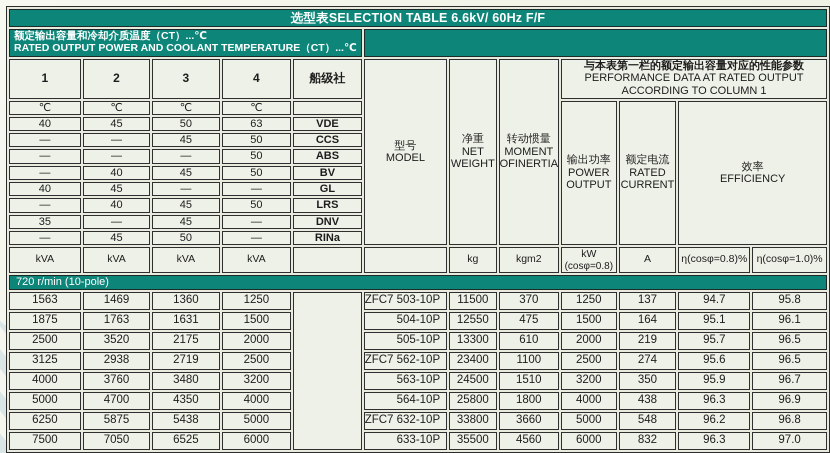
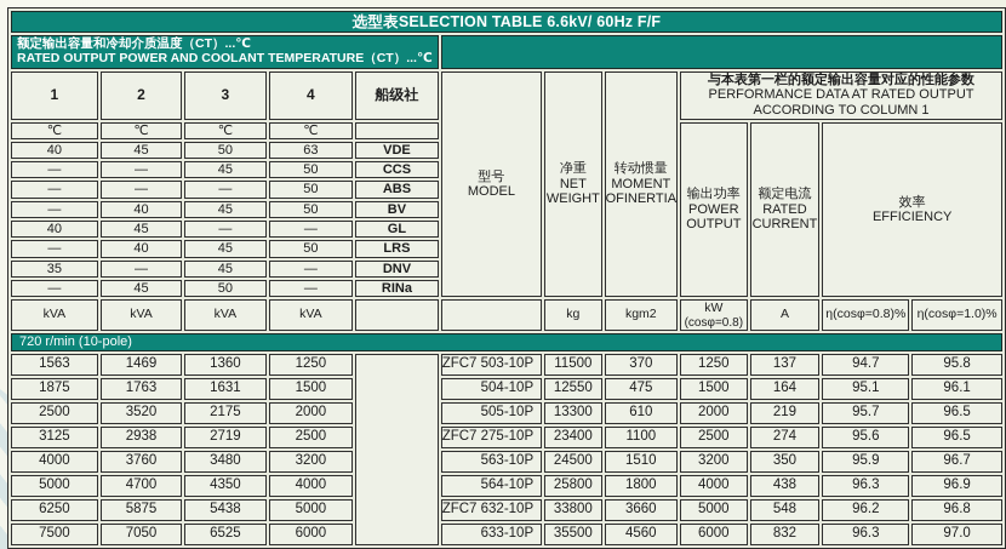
  选型表SELECTION TABLE 6.6kV/ 60Hz F/F
  额定输出容量和冷却介质温度（CT）...℃ RATED OUTPUT POWER AND COOLANT TEMPERATURE（CT）...℃
  1	2	3	4	船级社	型号 MODEL	净重 NET WEIGHT	转动惯量 MOMENT OFINERTIA	与本表第一栏的额定输出容量对应的性能参数 PERFORMANCE DATA AT RATED OUTPUT ACCORDING TO COLUMN 1
  ℃	℃	℃	℃		输出功率 POWER OUTPUT	额定电流 RATED CURRENT	效率 EFFICIENCY
  40	45	50	63	VDE
  —	—	45	50	CCS
  —	—	—	50	ABS
  —	40	45	50	BV
  40	45	—	—	GL
  —	40	45	50	LRS
  35	—	45	—	DNV
  —	45	50	—	RINa
  kVA	kVA	kVA	kVA			kg	kgm2	kW (cosφ=0.8)	A	η(cosφ=0.8)%	η(cosφ=1.0)%
  720 r/min (10-pole)
  1563	1469	1360	1250		ZFC7 503-10P	11500	370	1250	137	94.7	95.8
  1875	1763	1631	1500	504-10P	12550	475	1500	164	95.1	96.1
  2500	3520	2175	2000	505-10P	13300	610	2000	219	95.7	96.5
- 3125	2938	2719	2500	ZFC7 562-10P	23400	1100	2500	274	95.6	96.5
+ 3125	2938	2719	2500	ZFC7 275-10P	23400	1100	2500	274	95.6	96.5
  4000	3760	3480	3200	563-10P	24500	1510	3200	350	95.9	96.7
  5000	4700	4350	4000	564-10P	25800	1800	4000	438	96.3	96.9
  6250	5875	5438	5000	ZFC7 632-10P	33800	3660	5000	548	96.2	96.8
  7500	7050	6525	6000	633-10P	35500	4560	6000	832	96.3	97.0
